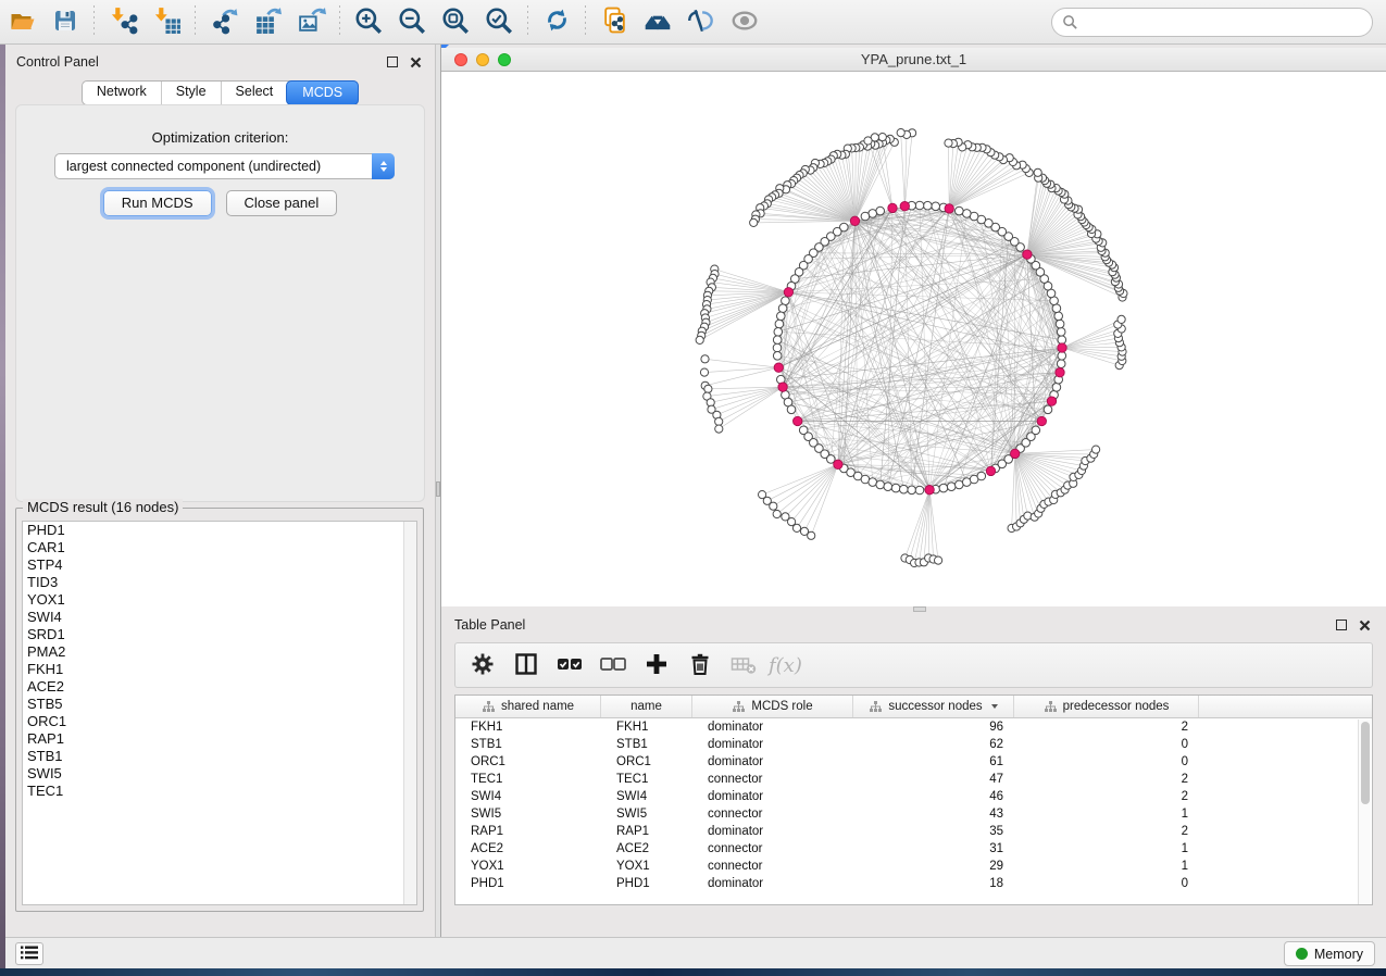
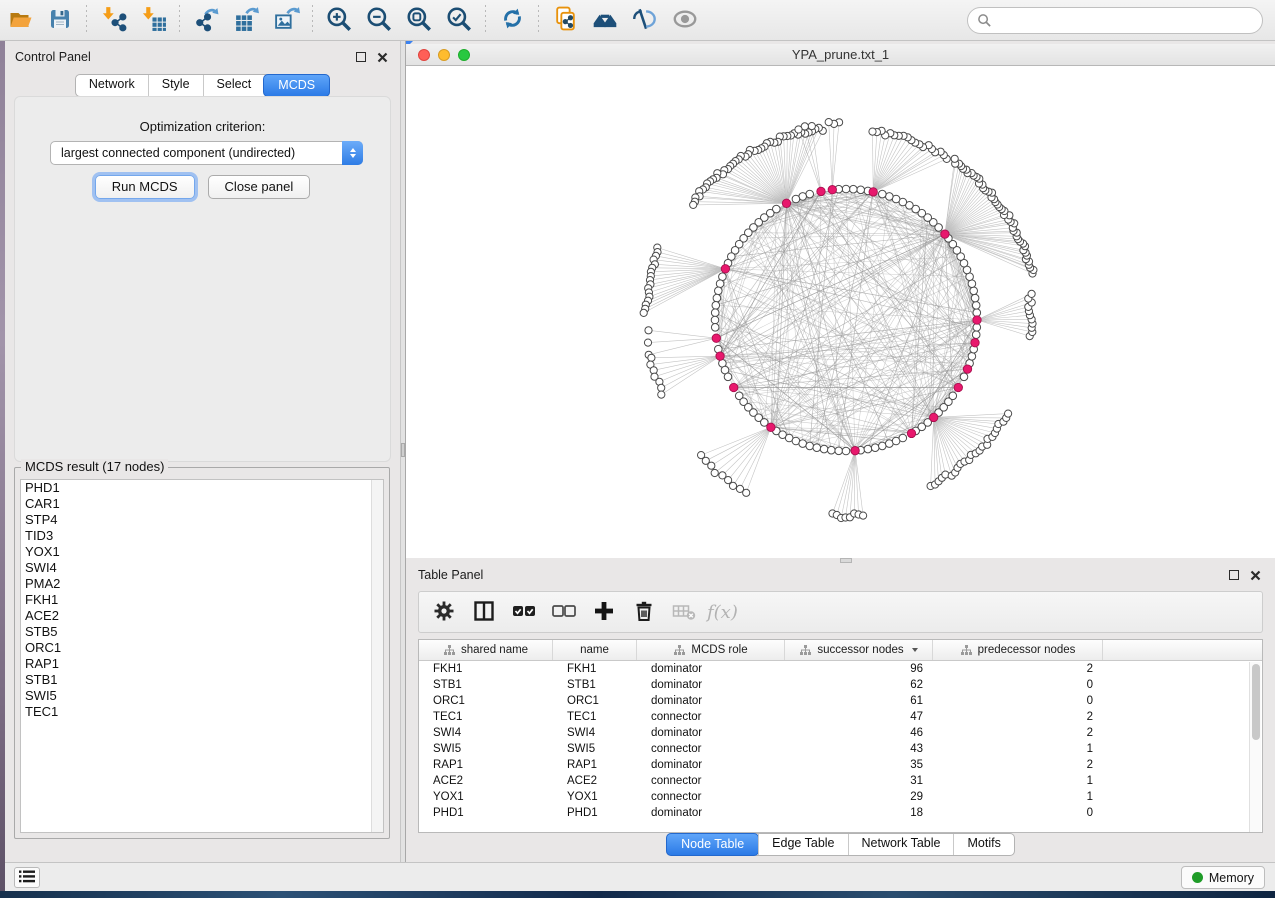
  Control Panel
  Network
  Style
  Select
  MCDS
  Optimization criterion:
  largest connected component (undirected)
  Run MCDS
  Close panel
- MCDS result (16 nodes)
+ MCDS result (17 nodes)
  PHD1
  CAR1
  STP4
  TID3
  YOX1
  SWI4
- SRD1
  PMA2
  FKH1
  ACE2
  STB5
  ORC1
  RAP1
  STB1
  SWI5
  TEC1
  YPA_prune.txt_1
  Table Panel
  f(x)
  shared name
  name
  MCDS role
  successor nodes
  predecessor nodes
  FKH1
  FKH1
  dominator
  96
  2
  STB1
  STB1
  dominator
  62
  0
  ORC1
  ORC1
  dominator
  61
  0
  TEC1
  TEC1
  connector
  47
  2
  SWI4
  SWI4
  dominator
  46
  2
  SWI5
  SWI5
  connector
  43
  1
  RAP1
  RAP1
  dominator
  35
  2
  ACE2
  ACE2
  connector
  31
  1
  YOX1
  YOX1
  connector
  29
  1
  PHD1
  PHD1
  dominator
  18
  0
+ Node Table
+ Edge Table
+ Network Table
+ Motifs
  Memory
